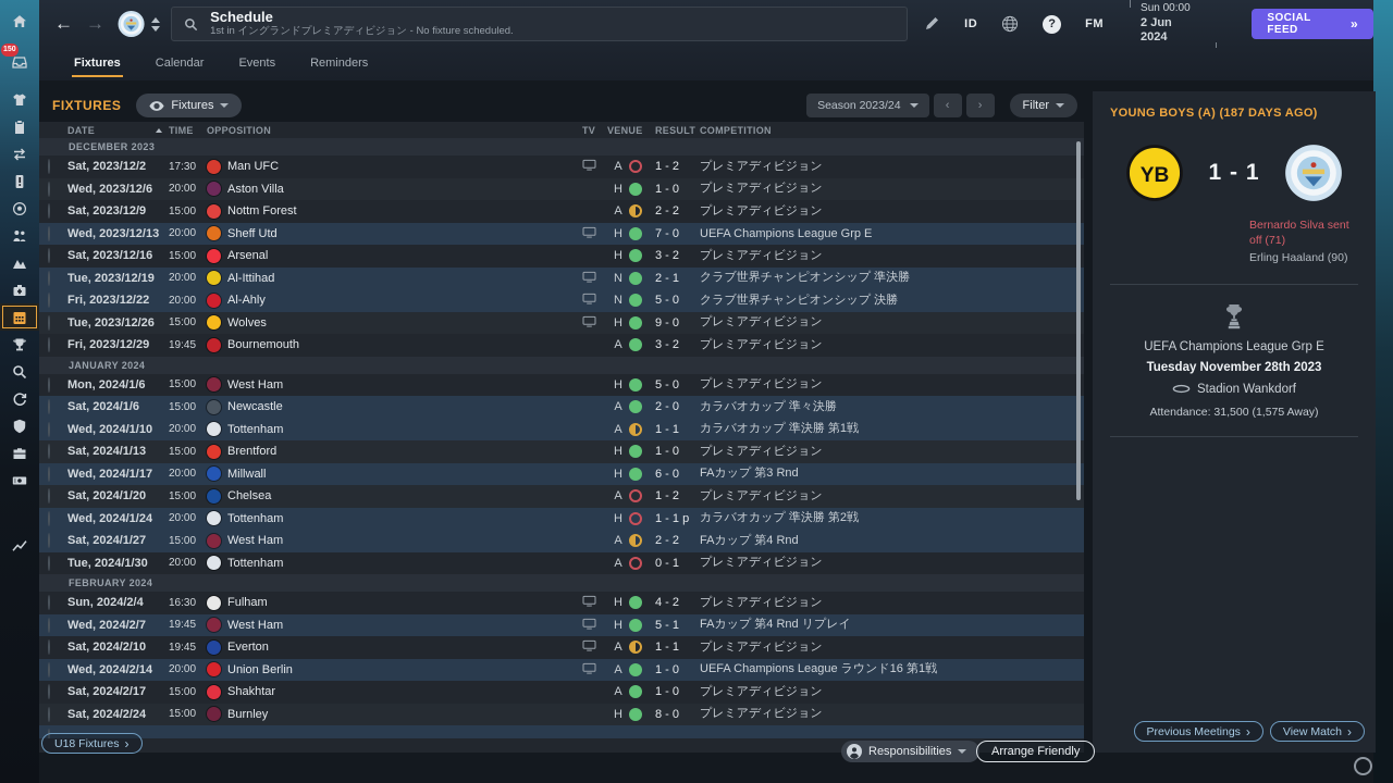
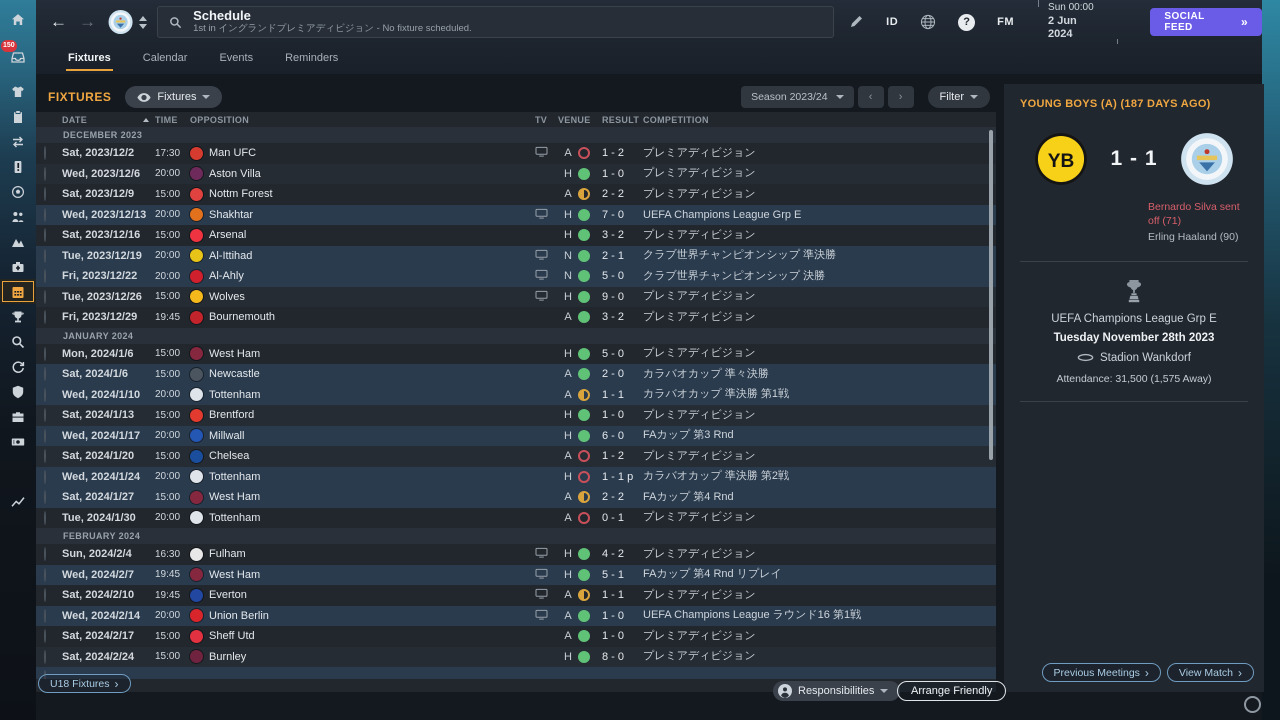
  ←
  →
  Schedule
  1st in イングランドプレミアディビジョン - No fixture scheduled.
  ID
  ?
  FM
  Sun 00:00
  2 Jun 2024
  SOCIAL FEED
  »
  Fixtures
  Calendar
  Events
  Reminders
  FIXTURES
  Fixtures
  Season 2023/24
  ‹
  ›
  Filter
  DATE
  TIME
  OPPOSITION
  TV
  VENUE
  RESULT
  COMPETITION
  DECEMBER 2023
  Sat, 2023/12/2
  17:30
  Man UFC
  A
  1 - 2
  プレミアディビジョン
  Wed, 2023/12/6
  20:00
  Aston Villa
  H
  1 - 0
  プレミアディビジョン
  Sat, 2023/12/9
  15:00
  Nottm Forest
  A
  2 - 2
  プレミアディビジョン
  Wed, 2023/12/13
  20:00
- Sheff Utd
+ Shakhtar
  H
  7 - 0
  UEFA Champions League Grp E
  Sat, 2023/12/16
  15:00
  Arsenal
  H
  3 - 2
  プレミアディビジョン
  Tue, 2023/12/19
  20:00
  Al-Ittihad
  N
  2 - 1
  クラブ世界チャンピオンシップ 準決勝
  Fri, 2023/12/22
  20:00
  Al-Ahly
  N
  5 - 0
  クラブ世界チャンピオンシップ 決勝
  Tue, 2023/12/26
  15:00
  Wolves
  H
  9 - 0
  プレミアディビジョン
  Fri, 2023/12/29
  19:45
  Bournemouth
  A
  3 - 2
  プレミアディビジョン
  JANUARY 2024
  Mon, 2024/1/6
  15:00
  West Ham
  H
  5 - 0
  プレミアディビジョン
  Sat, 2024/1/6
  15:00
  Newcastle
  A
  2 - 0
  カラバオカップ 準々決勝
  Wed, 2024/1/10
  20:00
  Tottenham
  A
  1 - 1
  カラバオカップ 準決勝 第1戦
  Sat, 2024/1/13
  15:00
  Brentford
  H
  1 - 0
  プレミアディビジョン
  Wed, 2024/1/17
  20:00
  Millwall
  H
  6 - 0
  FAカップ 第3 Rnd
  Sat, 2024/1/20
  15:00
  Chelsea
  A
  1 - 2
  プレミアディビジョン
  Wed, 2024/1/24
  20:00
  Tottenham
  H
  1 - 1 p
  カラバオカップ 準決勝 第2戦
  Sat, 2024/1/27
  15:00
  West Ham
  A
  2 - 2
  FAカップ 第4 Rnd
  Tue, 2024/1/30
  20:00
  Tottenham
  A
  0 - 1
  プレミアディビジョン
  FEBRUARY 2024
  Sun, 2024/2/4
  16:30
  Fulham
  H
  4 - 2
  プレミアディビジョン
  Wed, 2024/2/7
  19:45
  West Ham
  H
  5 - 1
  FAカップ 第4 Rnd リプレイ
  Sat, 2024/2/10
  19:45
  Everton
  A
  1 - 1
  プレミアディビジョン
  Wed, 2024/2/14
  20:00
  Union Berlin
  A
  1 - 0
  UEFA Champions League ラウンド16 第1戦
  Sat, 2024/2/17
  15:00
- Shakhtar
+ Sheff Utd
  A
  1 - 0
  プレミアディビジョン
  Sat, 2024/2/24
  15:00
  Burnley
  H
  8 - 0
  プレミアディビジョン
  YOUNG BOYS (A) (187 DAYS AGO)
  YB
  1 - 1
  Bernardo Silva sent off (71)
  Erling Haaland (90)
  UEFA Champions League Grp E
  Tuesday November 28th 2023
  Stadion Wankdorf
  Attendance: 31,500 (1,575 Away)
  Previous Meetings
  ›
  View Match
  ›
  U18 Fixtures
  ›
  Responsibilities
  Arrange Friendly
